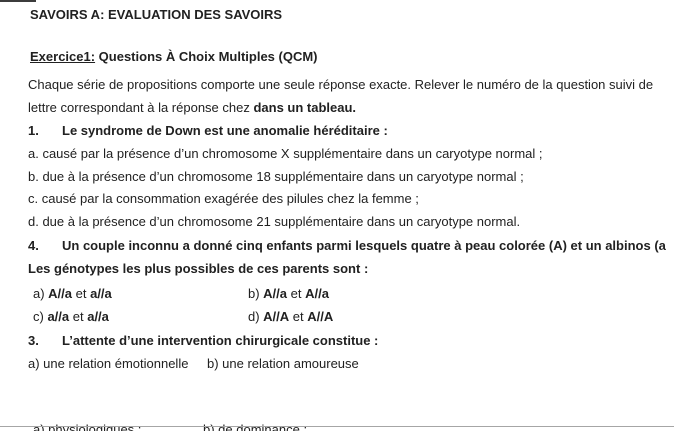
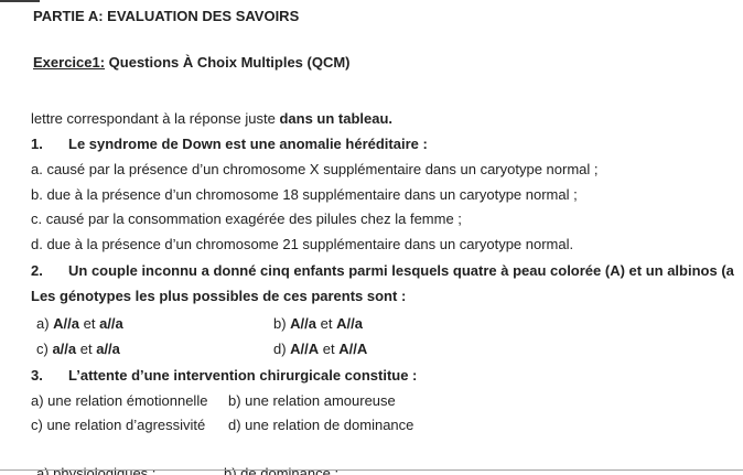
- SAVOIRS A: EVALUATION DES SAVOIRS
+ PARTIE A: EVALUATION DES SAVOIRS
  Exercice1: Questions À Choix Multiples (QCM)
- Chaque série de propositions comporte une seule réponse exacte. Relever le numéro de la question suivi de
- lettre correspondant à la réponse chez dans un tableau.
+ lettre correspondant à la réponse juste dans un tableau.
  1. Le syndrome de Down est une anomalie héréditaire :
  a. causé par la présence d’un chromosome X supplémentaire dans un caryotype normal ;
  b. due à la présence d’un chromosome 18 supplémentaire dans un caryotype normal ;
  c. causé par la consommation exagérée des pilules chez la femme ;
  d. due à la présence d’un chromosome 21 supplémentaire dans un caryotype normal.
- 4. Un couple inconnu a donné cinq enfants parmi lesquels quatre à peau colorée (A) et un albinos (a
+ 2. Un couple inconnu a donné cinq enfants parmi lesquels quatre à peau colorée (A) et un albinos (a
  Les génotypes les plus possibles de ces parents sont :
  a) A//a et a//a
  b) A//a et A//a
  c) a//a et a//a
  d) A//A et A//A
  3. L’attente d’une intervention chirurgicale constitue :
  a) une relation émotionnelle
  b) une relation amoureuse
+ c) une relation d’agressivité
+ d) une relation de dominance
  a) physiologiques ;
  b) de dominance ;
